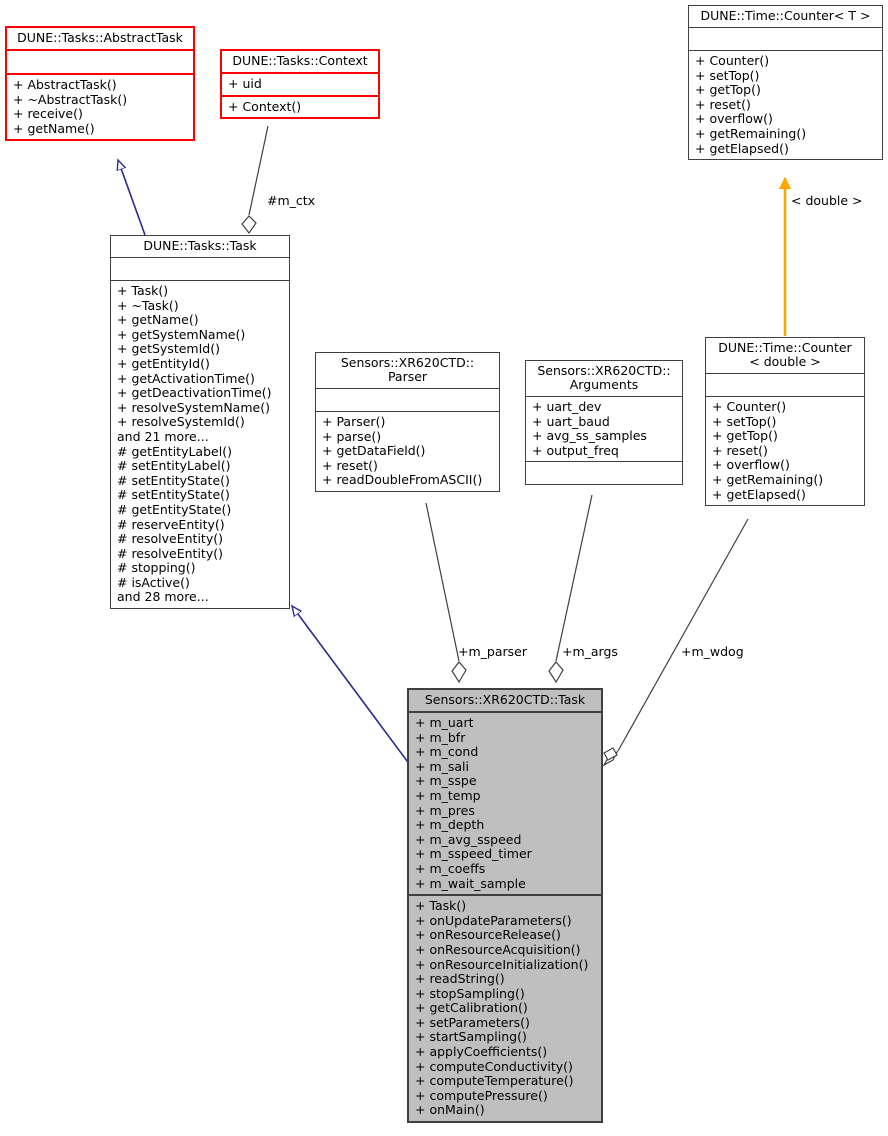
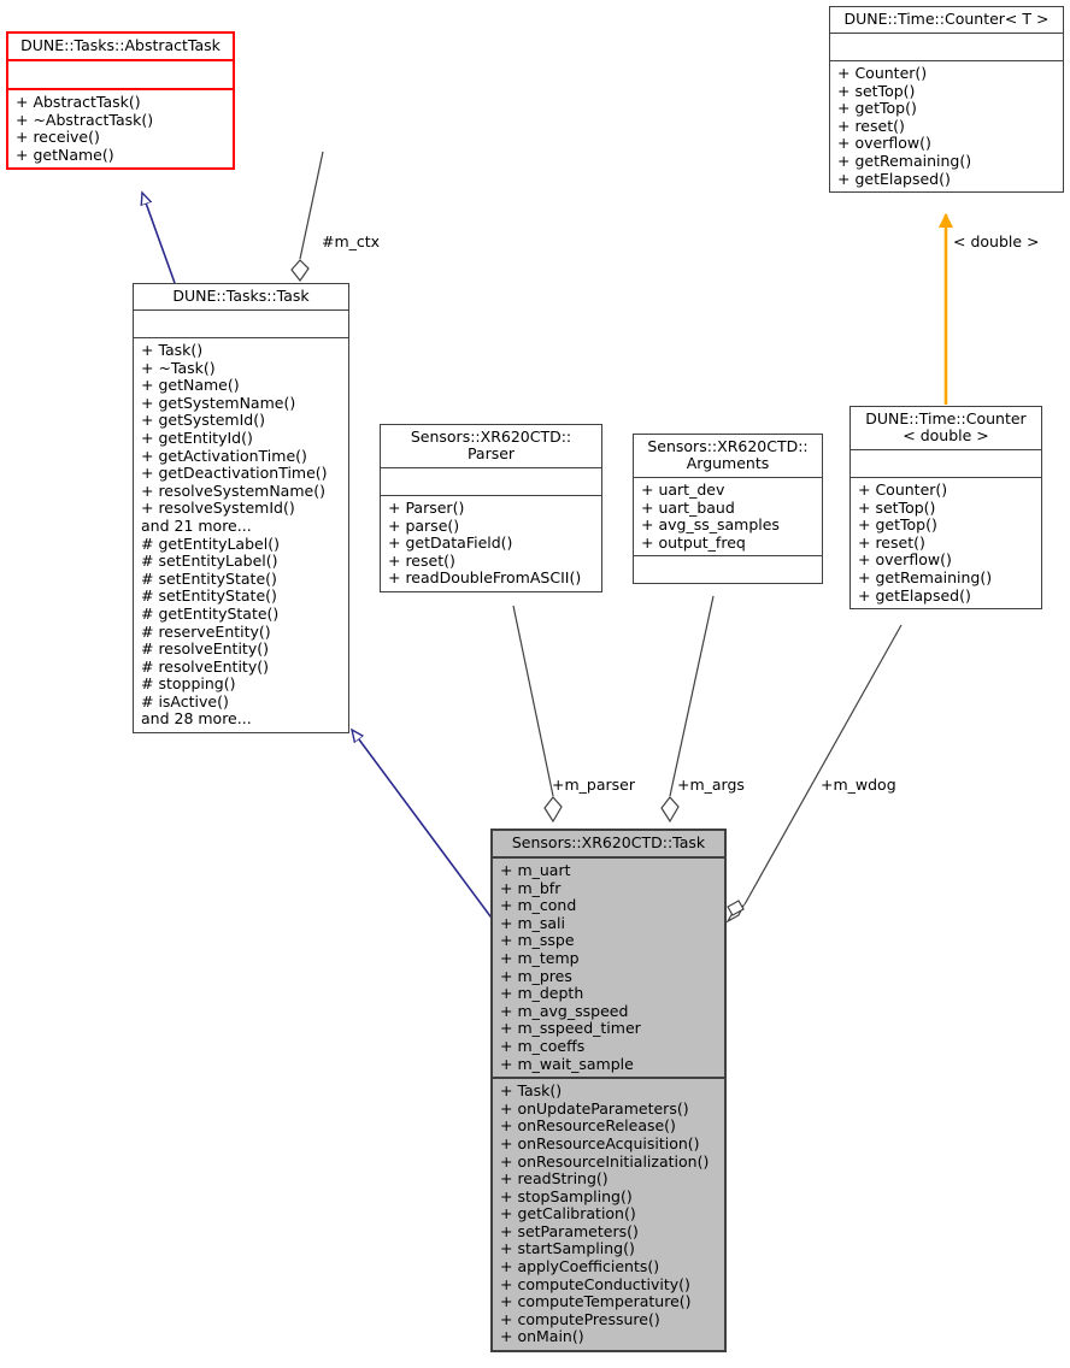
  DUNE::Tasks::AbstractTask
  + AbstractTask()
  + ~AbstractTask()
  + receive()
  + getName()
- DUNE::Tasks::Context
- + uid
- + Context()
  DUNE::Tasks::Task
  + Task()
  + ~Task()
  + getName()
  + getSystemName()
  + getSystemId()
  + getEntityId()
  + getActivationTime()
  + getDeactivationTime()
  + resolveSystemName()
  + resolveSystemId()
  and 21 more...
  # getEntityLabel()
  # setEntityLabel()
  # setEntityState()
  # setEntityState()
  # getEntityState()
  # reserveEntity()
  # resolveEntity()
  # resolveEntity()
  # stopping()
  # isActive()
  and 28 more...
  DUNE::Time::Counter< T >
  + Counter()
  + setTop()
  + getTop()
  + reset()
  + overflow()
  + getRemaining()
  + getElapsed()
  DUNE::Time::Counter
  < double >
  + Counter()
  + setTop()
  + getTop()
  + reset()
  + overflow()
  + getRemaining()
  + getElapsed()
  Sensors::XR620CTD::
  Parser
  + Parser()
  + parse()
  + getDataField()
  + reset()
  + readDoubleFromASCII()
  Sensors::XR620CTD::
  Arguments
  + uart_dev
  + uart_baud
  + avg_ss_samples
  + output_freq
  Sensors::XR620CTD::Task
  + m_uart
  + m_bfr
  + m_cond
  + m_sali
  + m_sspe
  + m_temp
  + m_pres
  + m_depth
  + m_avg_sspeed
  + m_sspeed_timer
  + m_coeffs
  + m_wait_sample
  + Task()
  + onUpdateParameters()
  + onResourceRelease()
  + onResourceAcquisition()
  + onResourceInitialization()
  + readString()
  + stopSampling()
  + getCalibration()
  + setParameters()
  + startSampling()
  + applyCoefficients()
  + computeConductivity()
  + computeTemperature()
  + computePressure()
  + onMain()
  #m_ctx
  < double >
  +m_parser
  +m_args
  +m_wdog
